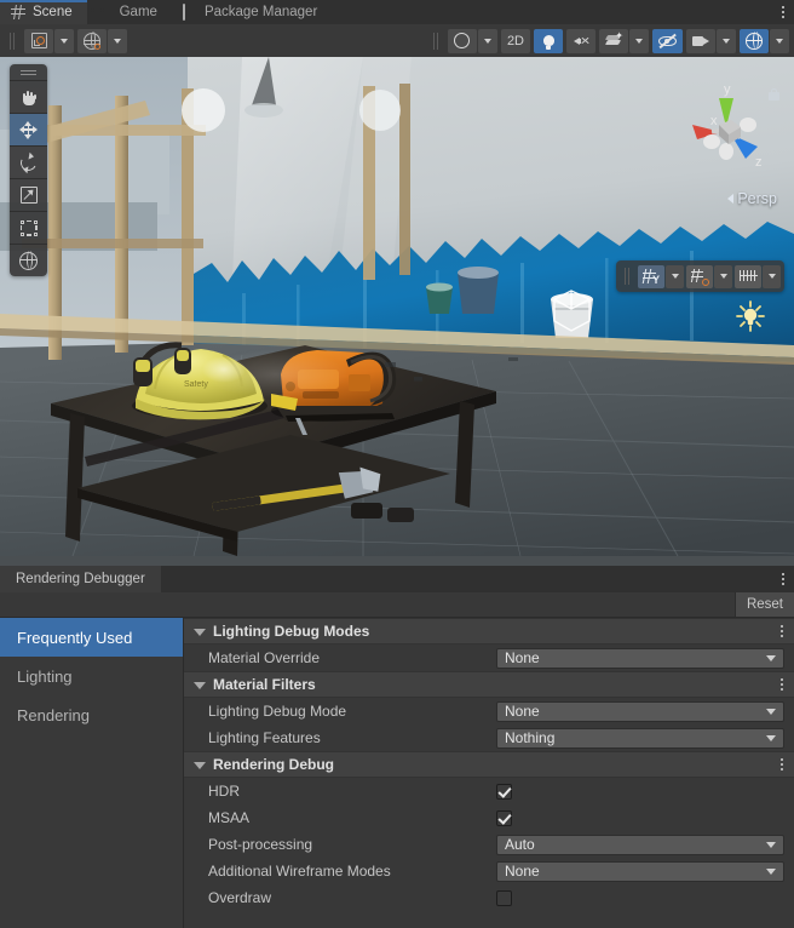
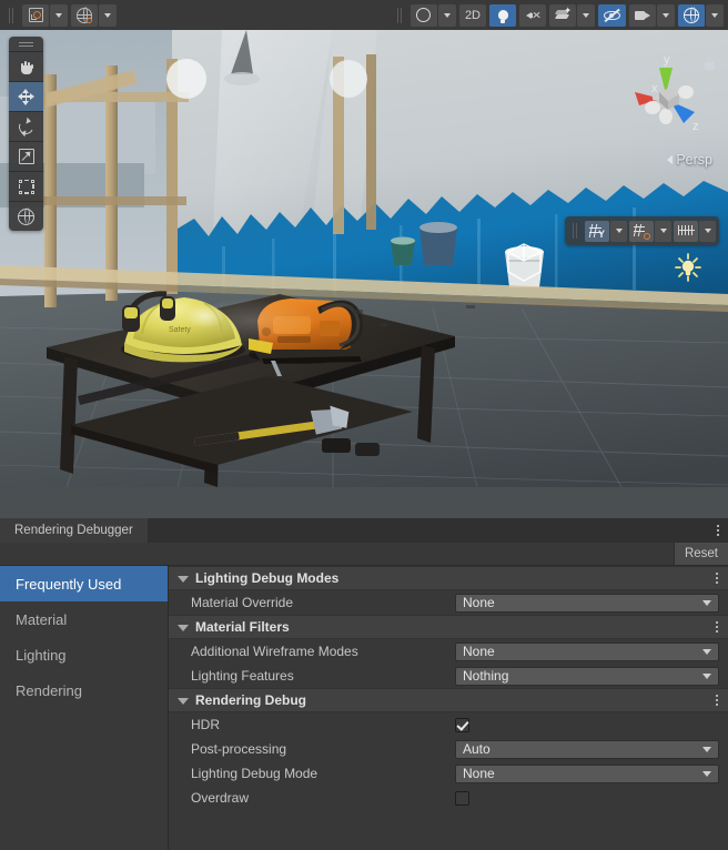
- Scene
- Game
- Package Manager
  2D
  ✦
  x
  y
  z
  Persp
  Y
  Rendering Debugger
  Reset
  Frequently Used
+ Material
  Lighting
  Rendering
  Lighting Debug Modes
  Material Override
  None
  Material Filters
- Lighting Debug Mode
+ Additional Wireframe Modes
  None
  Lighting Features
  Nothing
  Rendering Debug
  HDR
- MSAA
  Post-processing
  Auto
- Additional Wireframe Modes
+ Lighting Debug Mode
  None
  Overdraw
